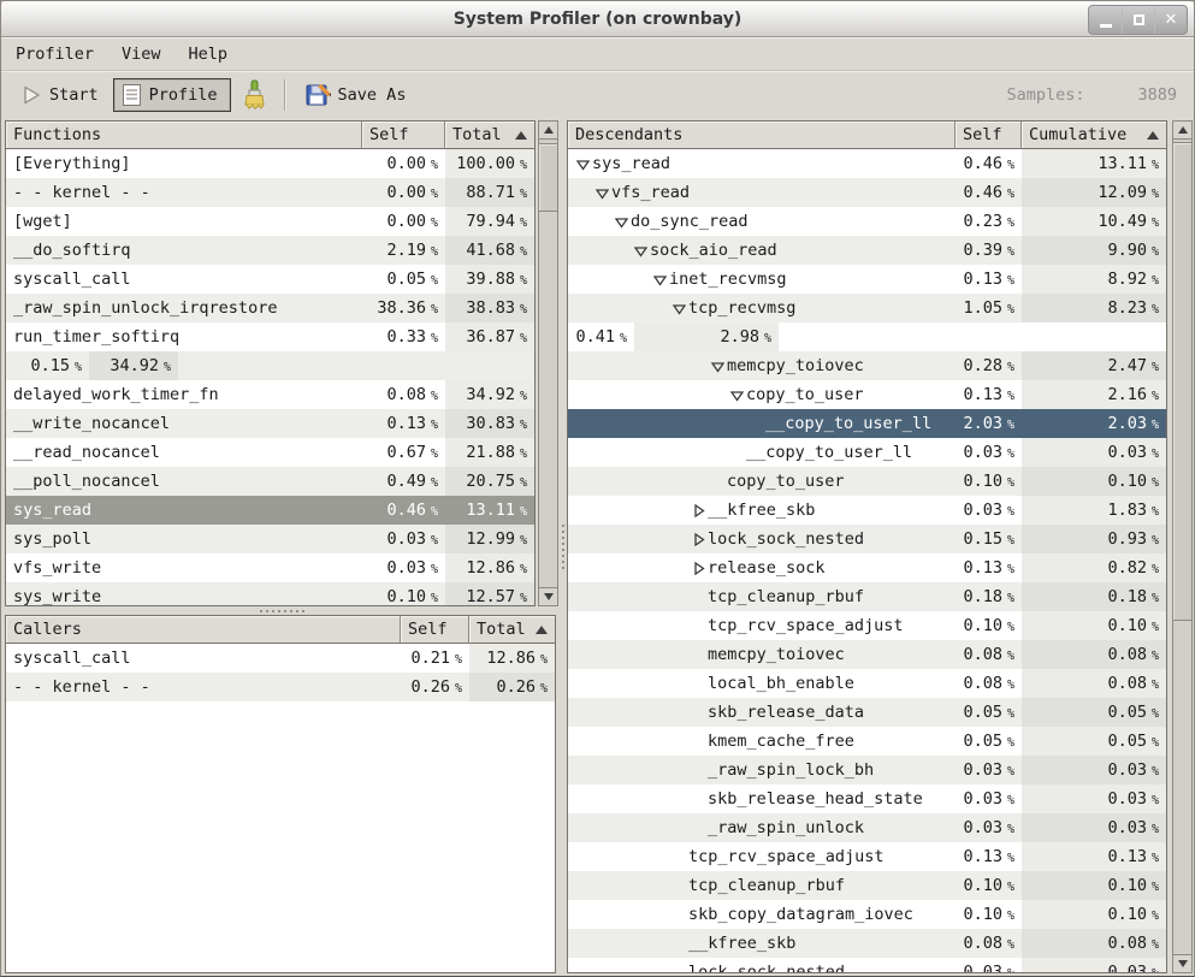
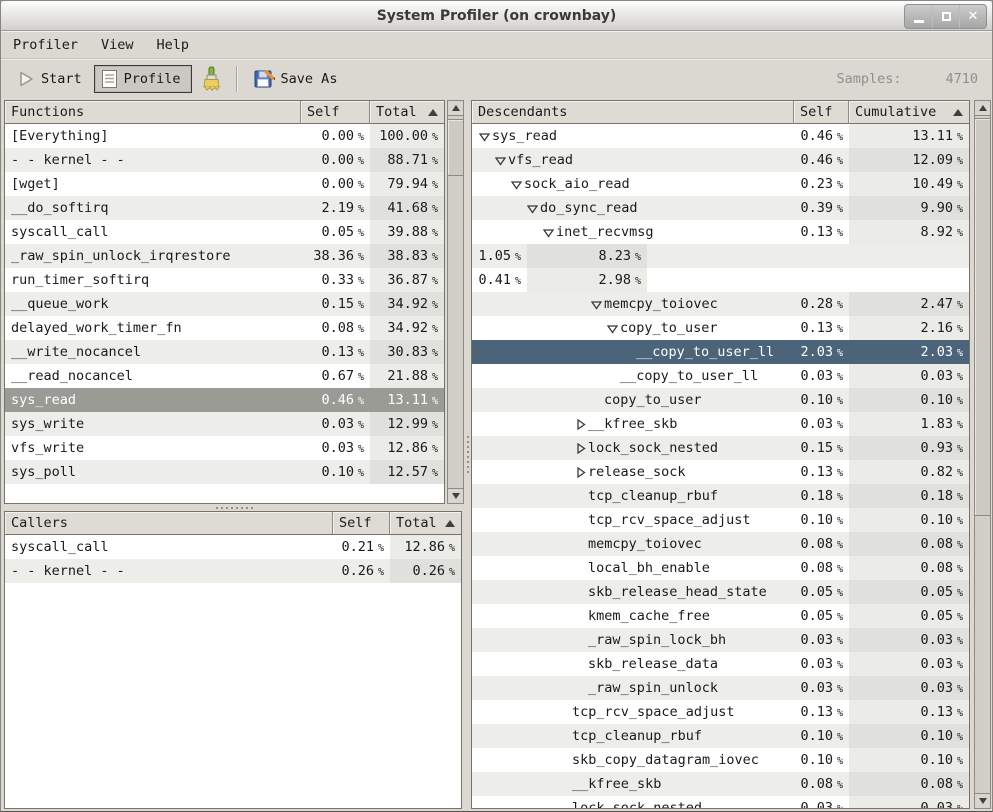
  System Profiler (on crownbay)
  ✕
  Profiler
  View
  Help
  Start
  Profile
  Save As
  Samples:
- 3889
+ 4710
  Functions
  Self
  Total
  [Everything]
  0.00 %
  100.00 %
  - - kernel - -
  0.00 %
  88.71 %
  [wget]
  0.00 %
  79.94 %
  __do_softirq
  2.19 %
  41.68 %
  syscall_call
  0.05 %
  39.88 %
  _raw_spin_unlock_irqrestore
  38.36 %
  38.83 %
  run_timer_softirq
  0.33 %
  36.87 %
+ __queue_work
  0.15 %
  34.92 %
  delayed_work_timer_fn
  0.08 %
  34.92 %
  __write_nocancel
  0.13 %
  30.83 %
  __read_nocancel
  0.67 %
  21.88 %
- __poll_nocancel
- 0.49 %
- 20.75 %
  sys_read
  0.46 %
  13.11 %
- sys_poll
+ sys_write
  0.03 %
  12.99 %
  vfs_write
  0.03 %
  12.86 %
- sys_write
+ sys_poll
  0.10 %
  12.57 %
  Callers
  Self
  Total
  syscall_call
  0.21 %
  12.86 %
  - - kernel - -
  0.26 %
  0.26 %
  Descendants
  Self
  Cumulative
  sys_read
  0.46 %
  13.11 %
  vfs_read
  0.46 %
  12.09 %
- do_sync_read
+ sock_aio_read
  0.23 %
  10.49 %
- sock_aio_read
+ do_sync_read
  0.39 %
  9.90 %
  inet_recvmsg
  0.13 %
  8.92 %
- tcp_recvmsg
  1.05 %
  8.23 %
  0.41 %
  2.98 %
  memcpy_toiovec
  0.28 %
  2.47 %
  copy_to_user
  0.13 %
  2.16 %
  __copy_to_user_ll
  2.03 %
  2.03 %
  __copy_to_user_ll
  0.03 %
  0.03 %
  copy_to_user
  0.10 %
  0.10 %
  __kfree_skb
  0.03 %
  1.83 %
  lock_sock_nested
  0.15 %
  0.93 %
  release_sock
  0.13 %
  0.82 %
  tcp_cleanup_rbuf
  0.18 %
  0.18 %
  tcp_rcv_space_adjust
  0.10 %
  0.10 %
  memcpy_toiovec
  0.08 %
  0.08 %
  local_bh_enable
  0.08 %
  0.08 %
- skb_release_data
+ skb_release_head_state
  0.05 %
  0.05 %
  kmem_cache_free
  0.05 %
  0.05 %
  _raw_spin_lock_bh
  0.03 %
  0.03 %
- skb_release_head_state
+ skb_release_data
  0.03 %
  0.03 %
  _raw_spin_unlock
  0.03 %
  0.03 %
  tcp_rcv_space_adjust
  0.13 %
  0.13 %
  tcp_cleanup_rbuf
  0.10 %
  0.10 %
  skb_copy_datagram_iovec
  0.10 %
  0.10 %
  __kfree_skb
  0.08 %
  0.08 %
